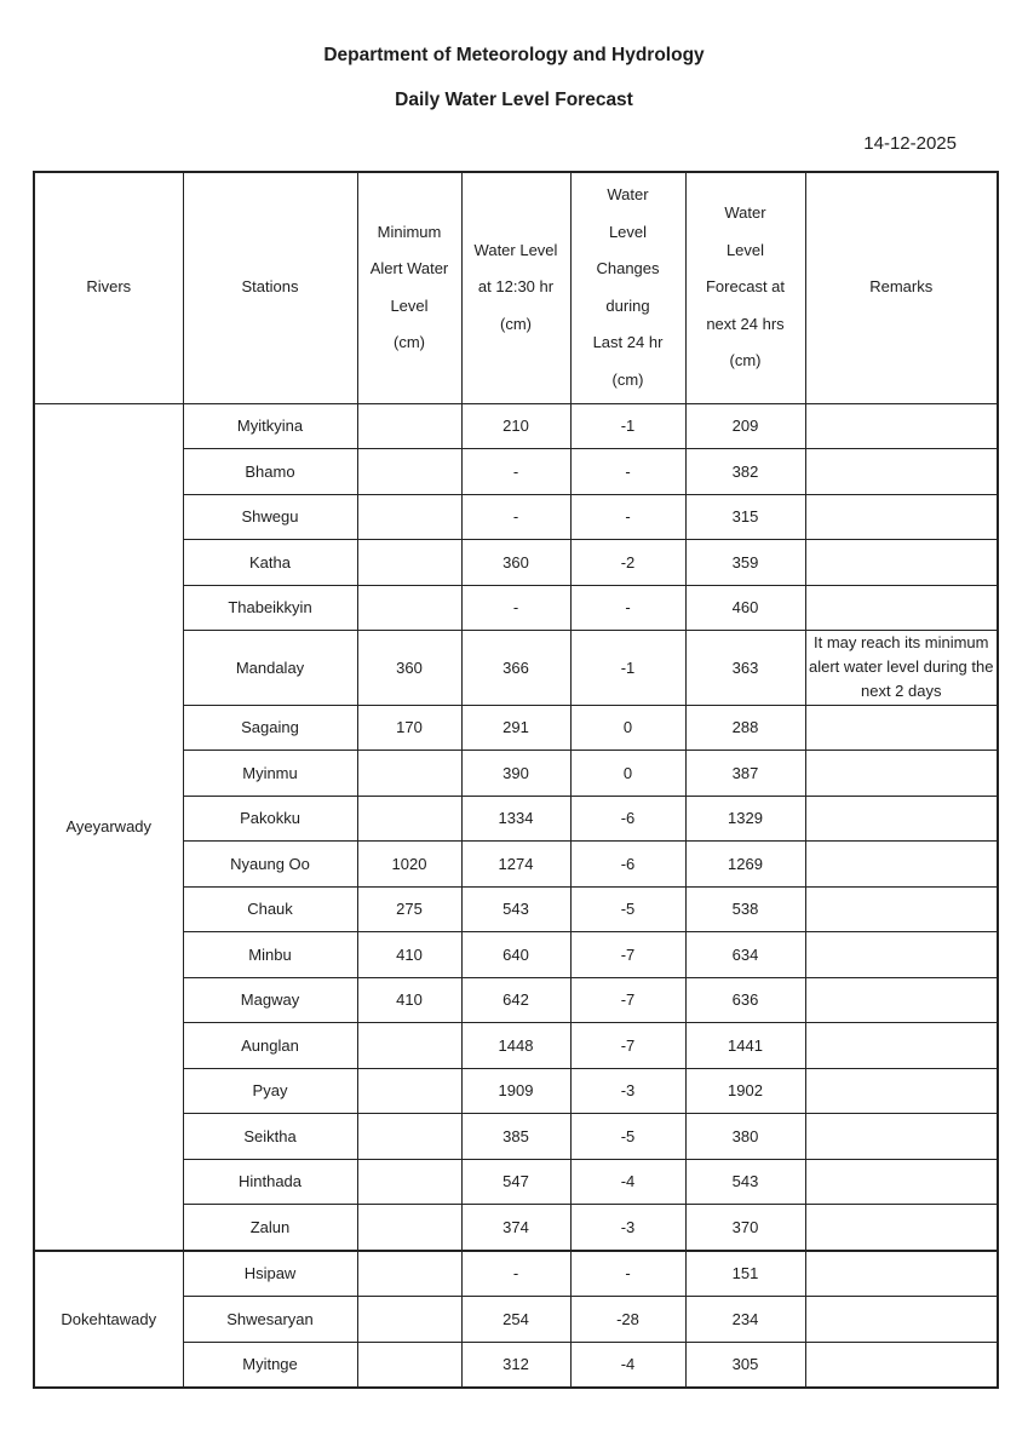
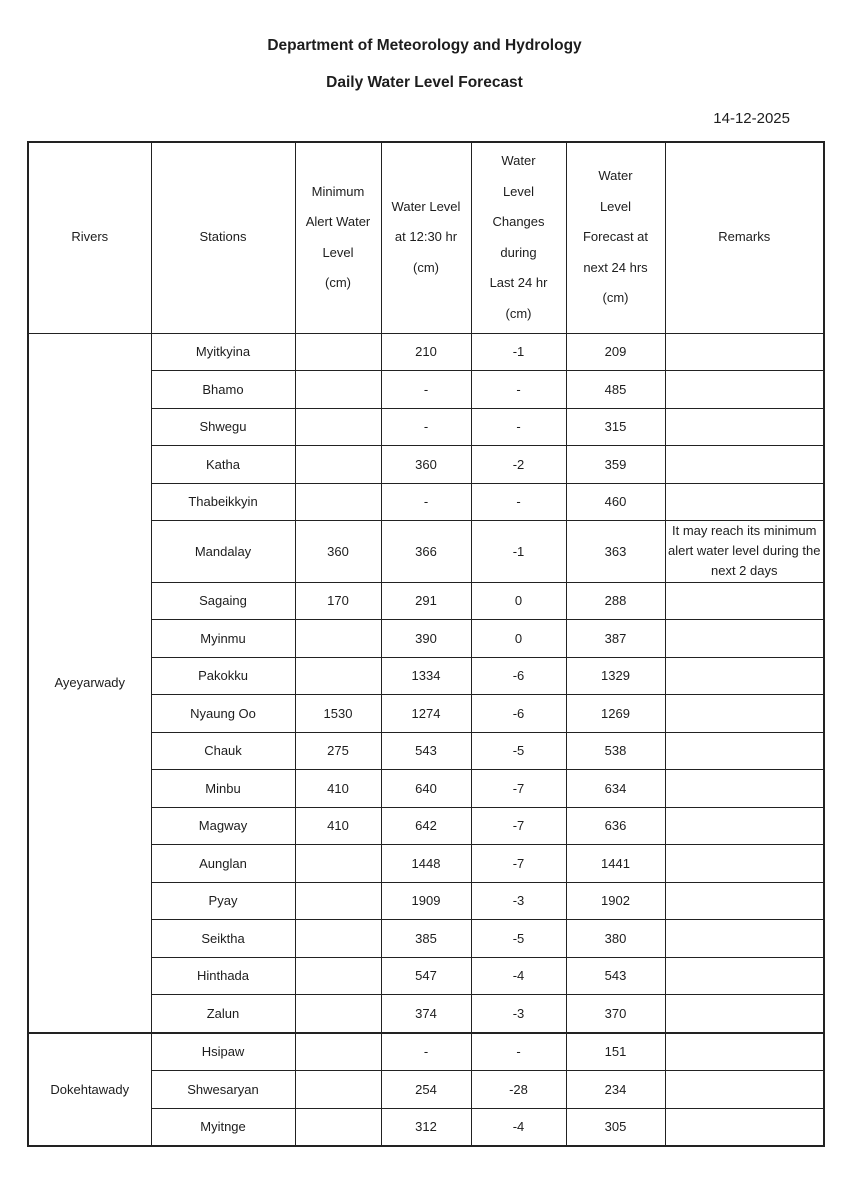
  Department of Meteorology and Hydrology
  Daily Water Level Forecast
  14-12-2025
  Rivers	Stations	Minimum Alert Water Level (cm)	Water Level at 12:30 hr (cm)	Water Level Changes during Last 24 hr (cm)	Water Level Forecast at next 24 hrs (cm)	Remarks
  Ayeyarwady	Myitkyina		210	-1	209
- Bhamo		-	-	382
+ Bhamo		-	-	485
  Shwegu		-	-	315
  Katha		360	-2	359
  Thabeikkyin		-	-	460
  Mandalay	360	366	-1	363	It may reach its minimum alert water level during the next 2 days
  Sagaing	170	291	0	288
  Myinmu		390	0	387
  Pakokku		1334	-6	1329
- Nyaung Oo	1020	1274	-6	1269
+ Nyaung Oo	1530	1274	-6	1269
  Chauk	275	543	-5	538
  Minbu	410	640	-7	634
  Magway	410	642	-7	636
  Aunglan		1448	-7	1441
  Pyay		1909	-3	1902
  Seiktha		385	-5	380
  Hinthada		547	-4	543
  Zalun		374	-3	370
  Dokehtawady	Hsipaw		-	-	151
  Shwesaryan		254	-28	234
  Myitnge		312	-4	305
